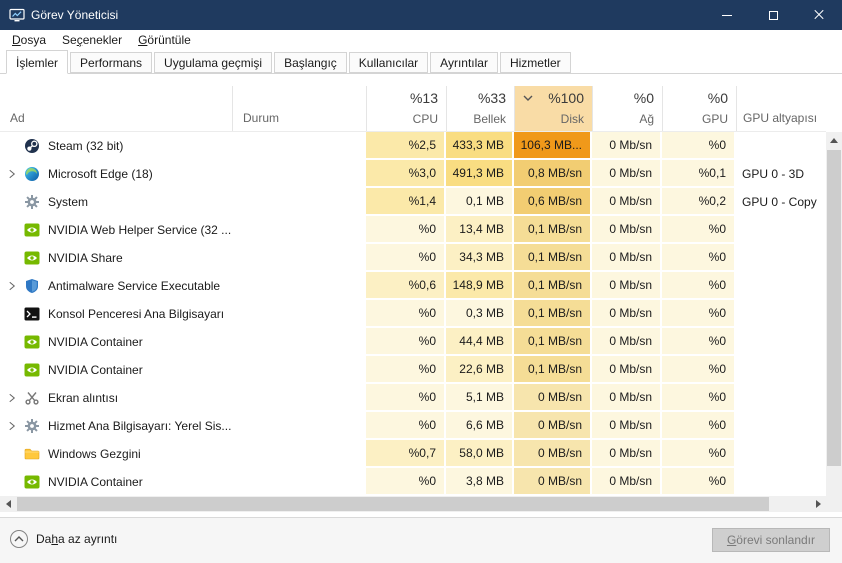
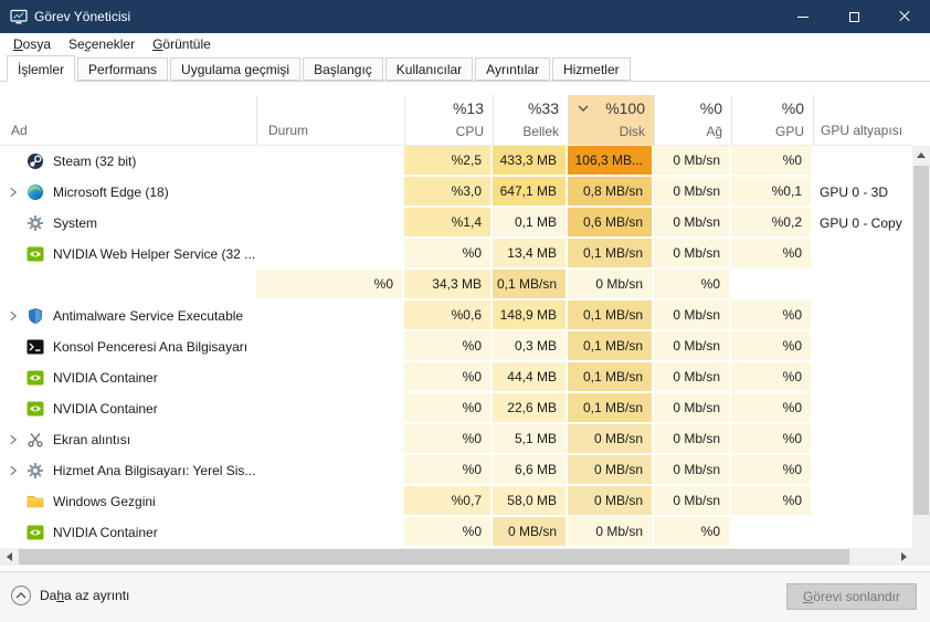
  Görev Yöneticisi
  Dosya
  Seçenekler
  Görüntüle
  İşlemler
  Performans
  Uygulama geçmişi
  Başlangıç
  Kullanıcılar
  Ayrıntılar
  Hizmetler
  Ad
  Durum
  %13
  CPU
  %33
  Bellek
  %100
  Disk
  %0
  Ağ
  %0
  GPU
  GPU altyapısı
  Steam (32 bit)
  %2,5
  433,3 MB
  106,3 MB...
  0 Mb/sn
  %0
  Microsoft Edge (18)
  %3,0
- 491,3 MB
+ 647,1 MB
  0,8 MB/sn
  0 Mb/sn
  %0,1
  GPU 0 - 3D
  System
  %1,4
  0,1 MB
  0,6 MB/sn
  0 Mb/sn
  %0,2
  GPU 0 - Copy
  NVIDIA Web Helper Service (32 ...
  %0
  13,4 MB
  0,1 MB/sn
  0 Mb/sn
  %0
- NVIDIA Share
  %0
  34,3 MB
  0,1 MB/sn
  0 Mb/sn
  %0
  Antimalware Service Executable
  %0,6
  148,9 MB
  0,1 MB/sn
  0 Mb/sn
  %0
  Konsol Penceresi Ana Bilgisayarı
  %0
  0,3 MB
  0,1 MB/sn
  0 Mb/sn
  %0
  NVIDIA Container
  %0
  44,4 MB
  0,1 MB/sn
  0 Mb/sn
  %0
  NVIDIA Container
  %0
  22,6 MB
  0,1 MB/sn
  0 Mb/sn
  %0
  Ekran alıntısı
  %0
  5,1 MB
  0 MB/sn
  0 Mb/sn
  %0
  Hizmet Ana Bilgisayarı: Yerel Sis...
  %0
  6,6 MB
  0 MB/sn
  0 Mb/sn
  %0
  Windows Gezgini
  %0,7
  58,0 MB
  0 MB/sn
  0 Mb/sn
  %0
  NVIDIA Container
  %0
- 3,8 MB
  0 MB/sn
  0 Mb/sn
  %0
  Daha az ayrıntı
  Görevi sonlandır
